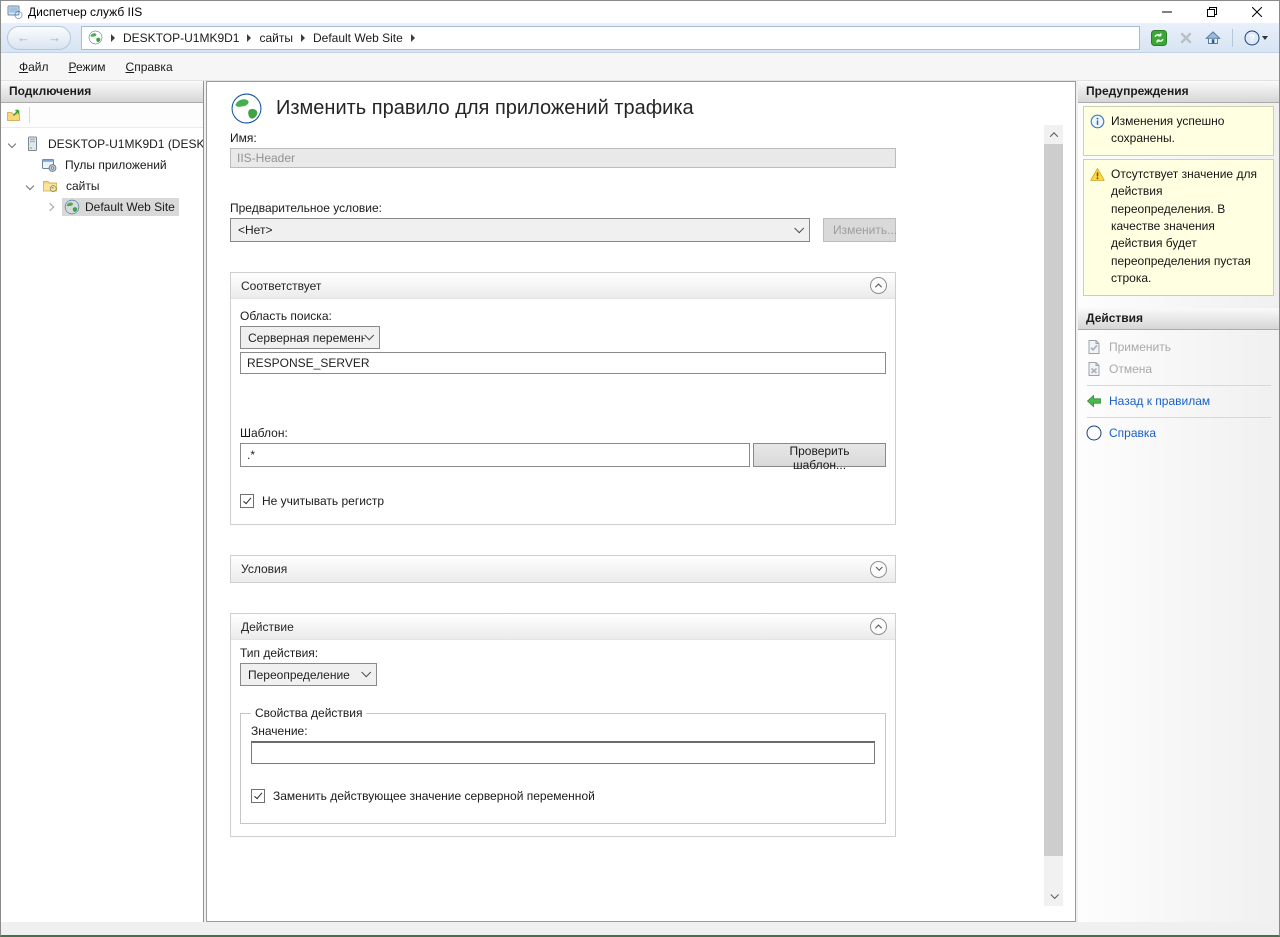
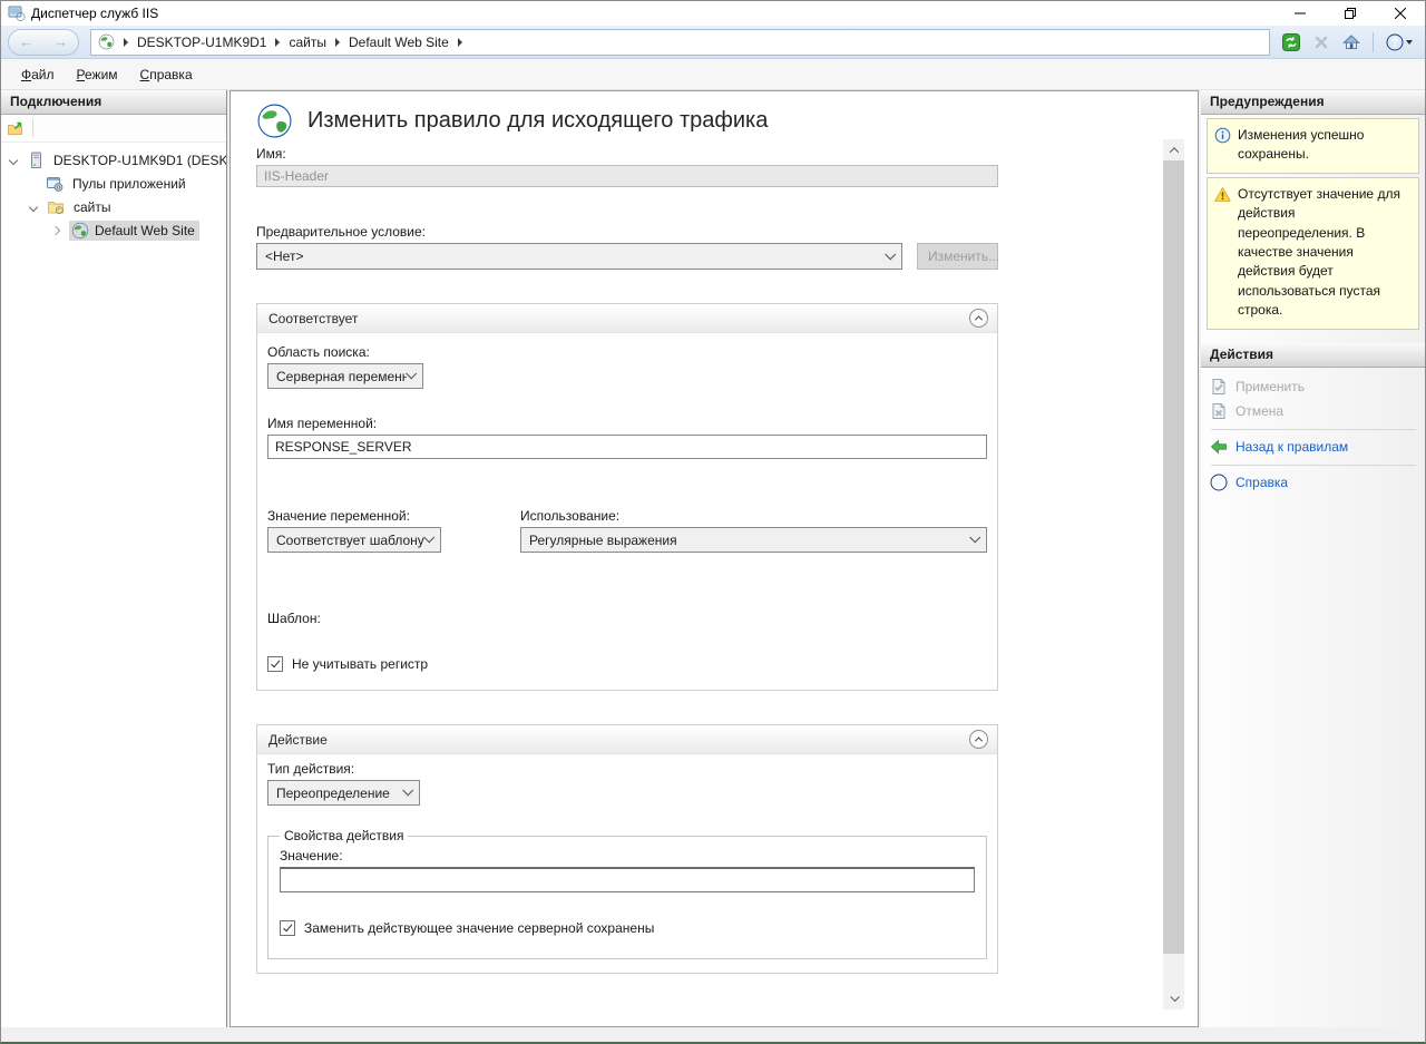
  Диспетчер служб IIS
  ←
  →
  DESKTOP-U1MK9D1
  сайты
  Default Web Site
  Файл
  Режим
  Справка
  Подключения
  Пулы приложений
  сайты
  Default Web Site
- Изменить правило для приложений трафика
+ Изменить правило для исходящего трафика
  Имя:
  IIS-Header
  Предварительное условие:
  <Нет>
  Изменить...
  Соответствует
  Область поиска:
  Серверная переменн
+ Имя переменной:
  RESPONSE_SERVER
+ Значение переменной:
+ Соответствует шаблону
+ Использование:
+ Регулярные выражения
  Шаблон:
- .*
- Проверить шаблон...
  Не учитывать регистр
- Условия
  Действие
  Тип действия:
  Переопределение
  Свойства действия
  Значение:
- Заменить действующее значение серверной переменной
+ Заменить действующее значение серверной сохранены
  Предупреждения
  Изменения успешно сохранены.
- Отсутствует значение для действия переопределения. В качестве значения действия будет переопределения пустая строка.
+ Отсутствует значение для действия переопределения. В качестве значения действия будет использоваться пустая строка.
  Действия
  Применить
  Отмена
  Назад к правилам
  Справка
